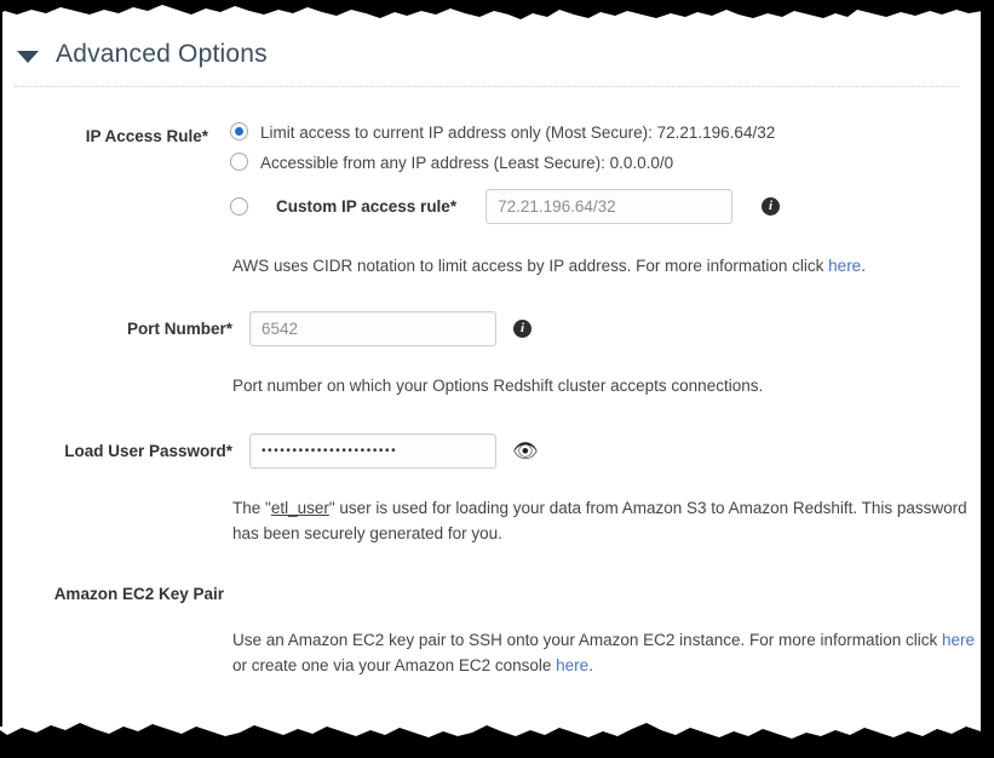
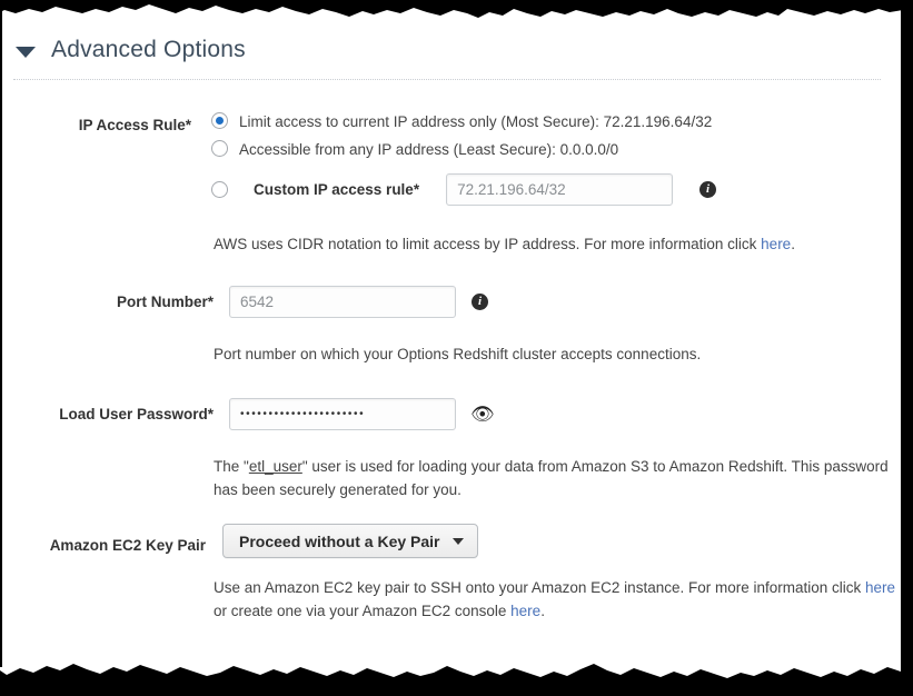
  Advanced Options
  IP Access Rule*
  Limit access to current IP address only (Most Secure): 72.21.196.64/32
  Accessible from any IP address (Least Secure): 0.0.0.0/0
  Custom IP access rule*
  72.21.196.64/32
  i
  AWS uses CIDR notation to limit access by IP address. For more information click here.
  Port Number*
  6542
  i
  Port number on which your Options Redshift cluster accepts connections.
  Load User Password*
  ••••••••••••••••••••••
  👁
  The "etl_user" user is used for loading your data from Amazon S3 to Amazon Redshift. This password has been securely generated for you.
  Amazon EC2 Key Pair
+ Proceed without a Key Pair
  Use an Amazon EC2 key pair to SSH onto your Amazon EC2 instance. For more information click here or create one via your Amazon EC2 console here.
